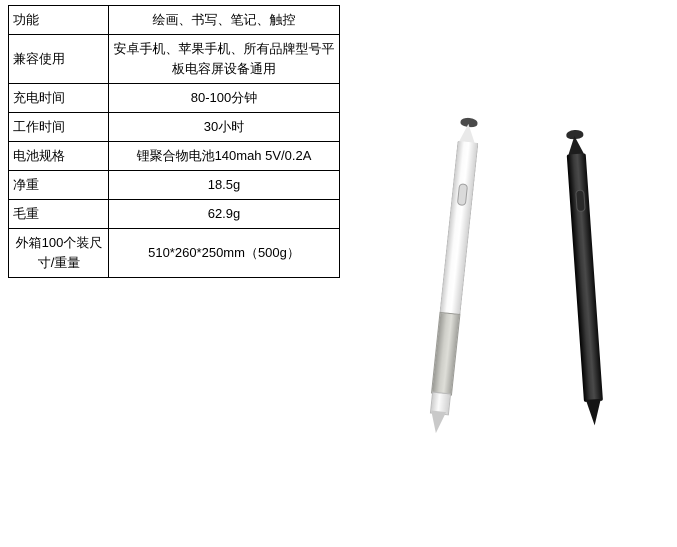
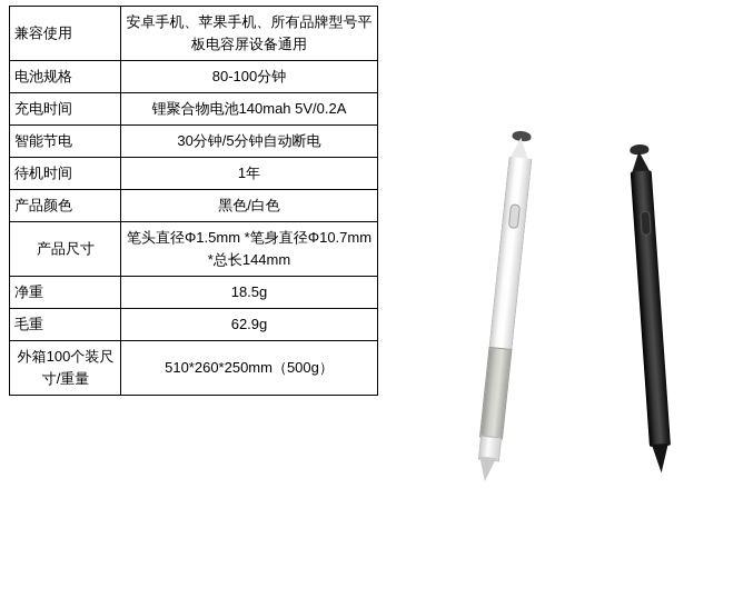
- 功能	绘画、书写、笔记、触控
  兼容使用	安卓手机、苹果手机、所有品牌型号平板电容屏设备通用
- 充电时间	80-100分钟
+ 电池规格	80-100分钟
- 工作时间	30小时
- 电池规格	锂聚合物电池140mah 5V/0.2A
+ 充电时间	锂聚合物电池140mah 5V/0.2A
+ 智能节电	30分钟/5分钟自动断电
+ 待机时间	1年
+ 产品颜色	黑色/白色
+ 产品尺寸	笔头直径Φ1.5mm *笔身直径Φ10.7mm *总长144mm
  净重	18.5g
  毛重	62.9g
  外箱100个装尺寸/重量	510*260*250mm（500g）
